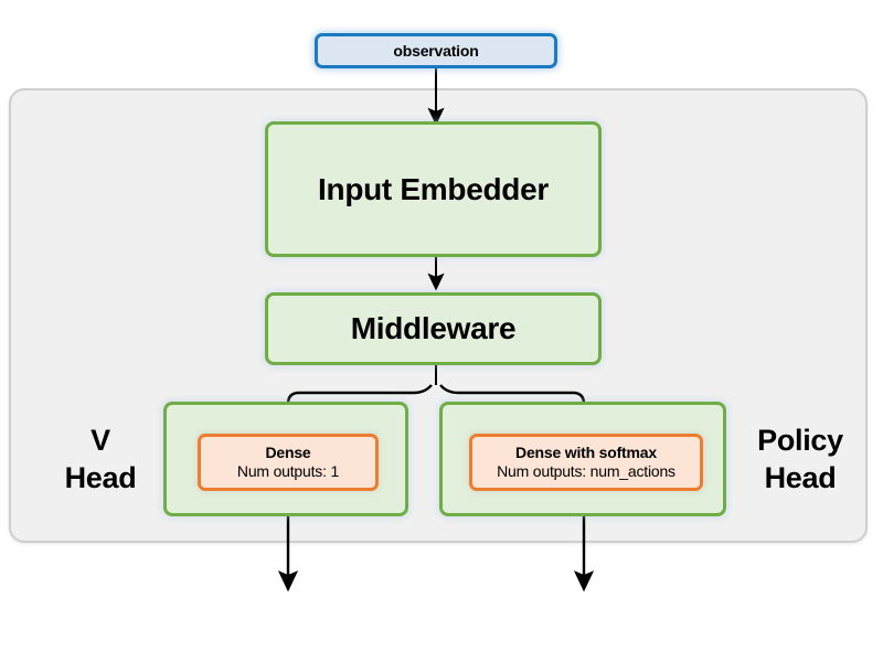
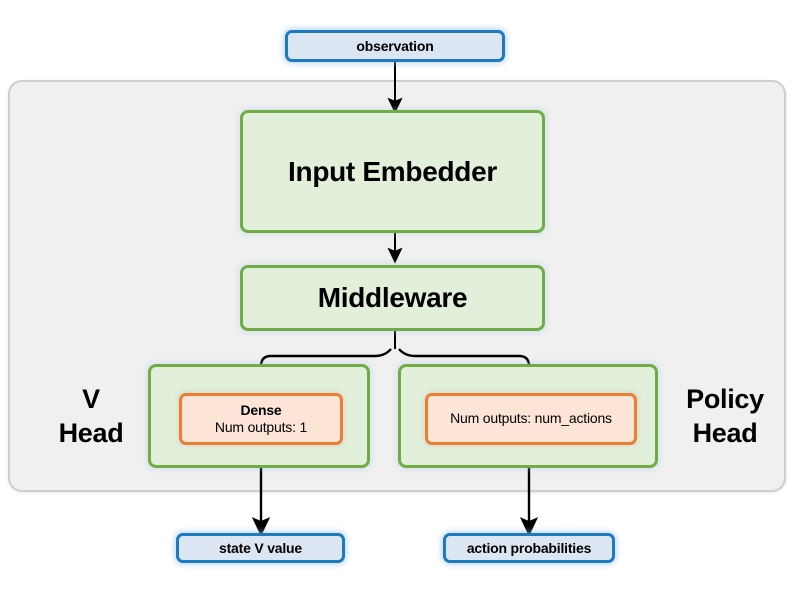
  observation
  Input Embedder
  Middleware
  Dense
  Num outputs: 1
- Dense with softmax
  Num outputs: num_actions
  V
  Head
  Policy
  Head
+ state V value
+ action probabilities
